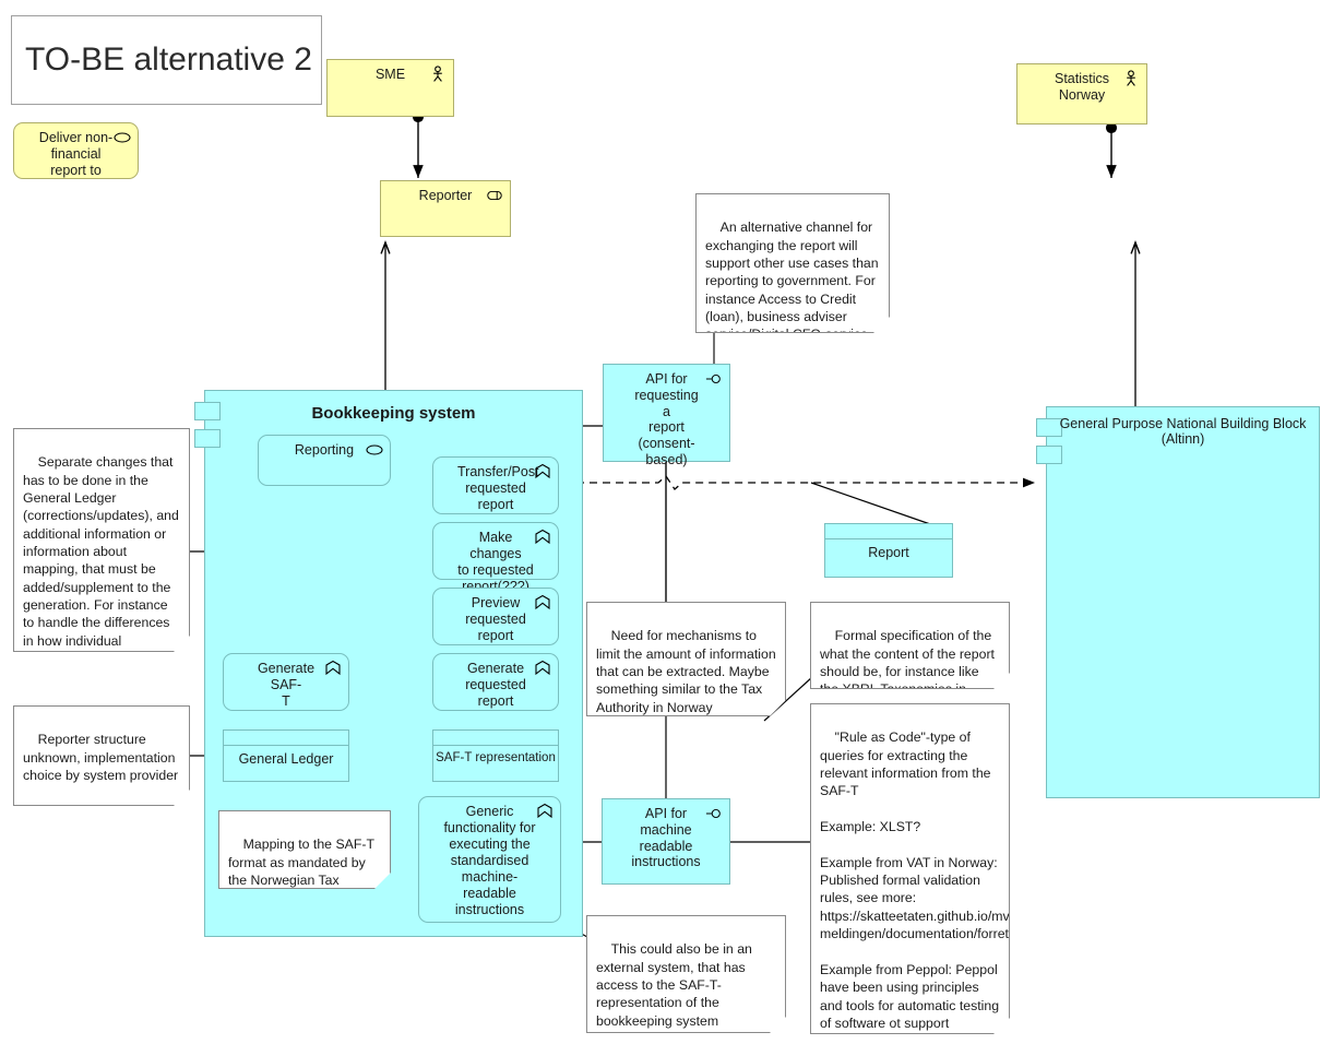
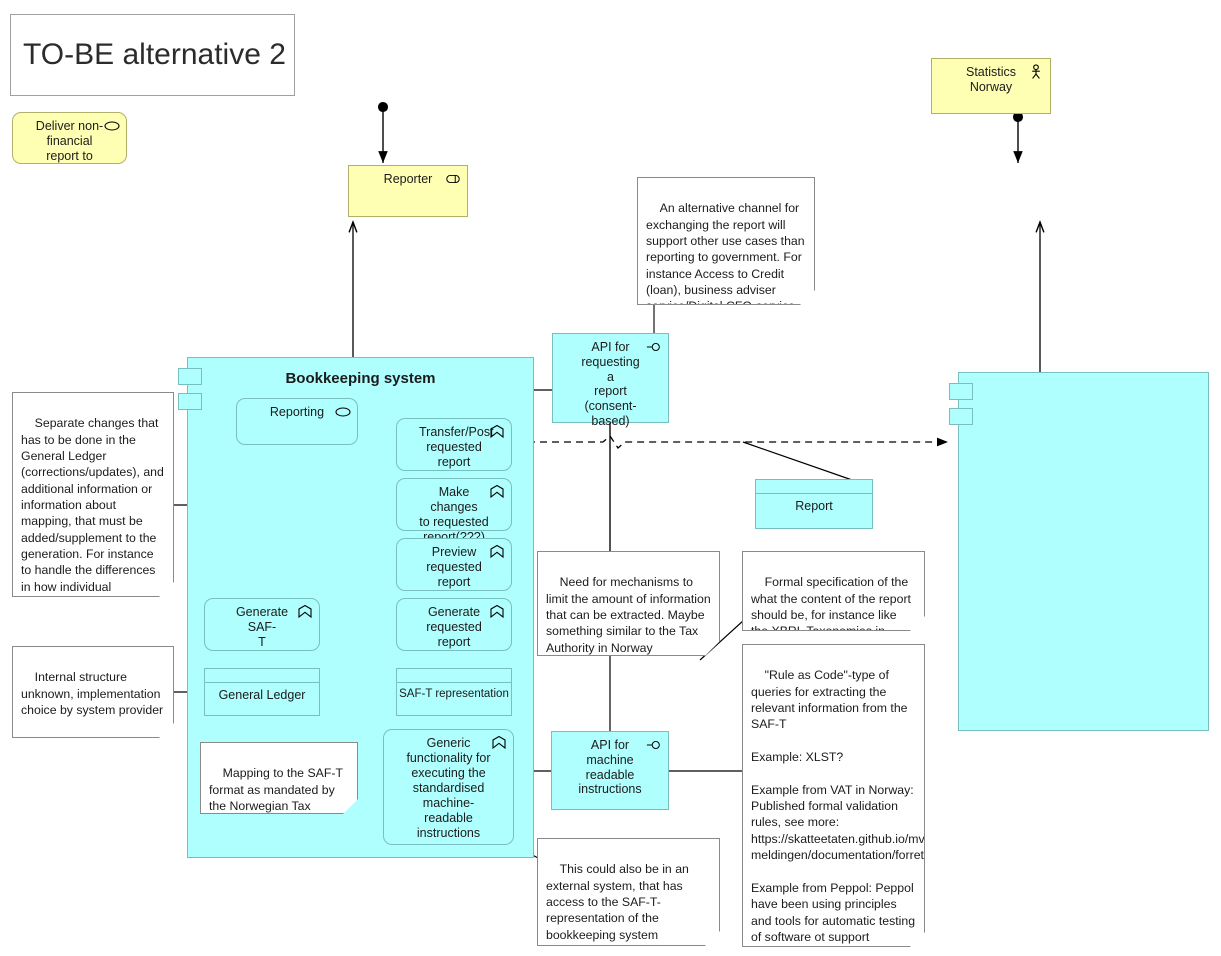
  TO-BE alternative 2
  Deliver non-
  financial
  report to
- SME
  Reporter
  Statistics
  Norway
  An alternative channel for exchanging the report will support other use cases than reporting to government. For instance Access to Credit (loan), business adviser
  Bookkeeping system
  Reporting
  Transfer/Post
  requested
  report
  Make changes
  to requested
  report(???)
  Preview
  requested
  report
  Generate
  requested
  report
  Generate SAF-
  T
  General Ledger
  SAF-T representation
  Generic
  functionality for
  executing the
  standardised
  machine-
  readable
  instructions
  Mapping to the SAF-T format as mandated by the Norwegian Tax
  Separate changes that has to be done in the General Ledger (corrections/updates), and additional information or information about mapping, that must be added/supplement to the generation. For instance to handle the differences in how individual
- Reporter structure unknown, implementation choice by system provider
+ Internal structure unknown, implementation choice by system provider
  API for
  requesting a
  report
  (consent-
  based)
  API for
  machine
  readable
  instructions
  Report
  Need for mechanisms to limit the amount of information that can be extracted. Maybe something similar to the Tax Authority in Norway
  Formal specification of the what the content of the report should be, for instance like
  "Rule as Code"-type of queries for extracting the relevant information from the SAF-T
  Example: XLST?
  Example from VAT in Norway: Published formal validation rules, see more: https://skatteetaten.github.io/mvmeldingen/documentation/forret
  Example from Peppol: Peppol have been using principles and tools for automatic testing of software ot support
  This could also be in an external system, that has access to the SAF-T-representation of the bookkeeping system
- General Purpose National Building Block
- (Altinn)
